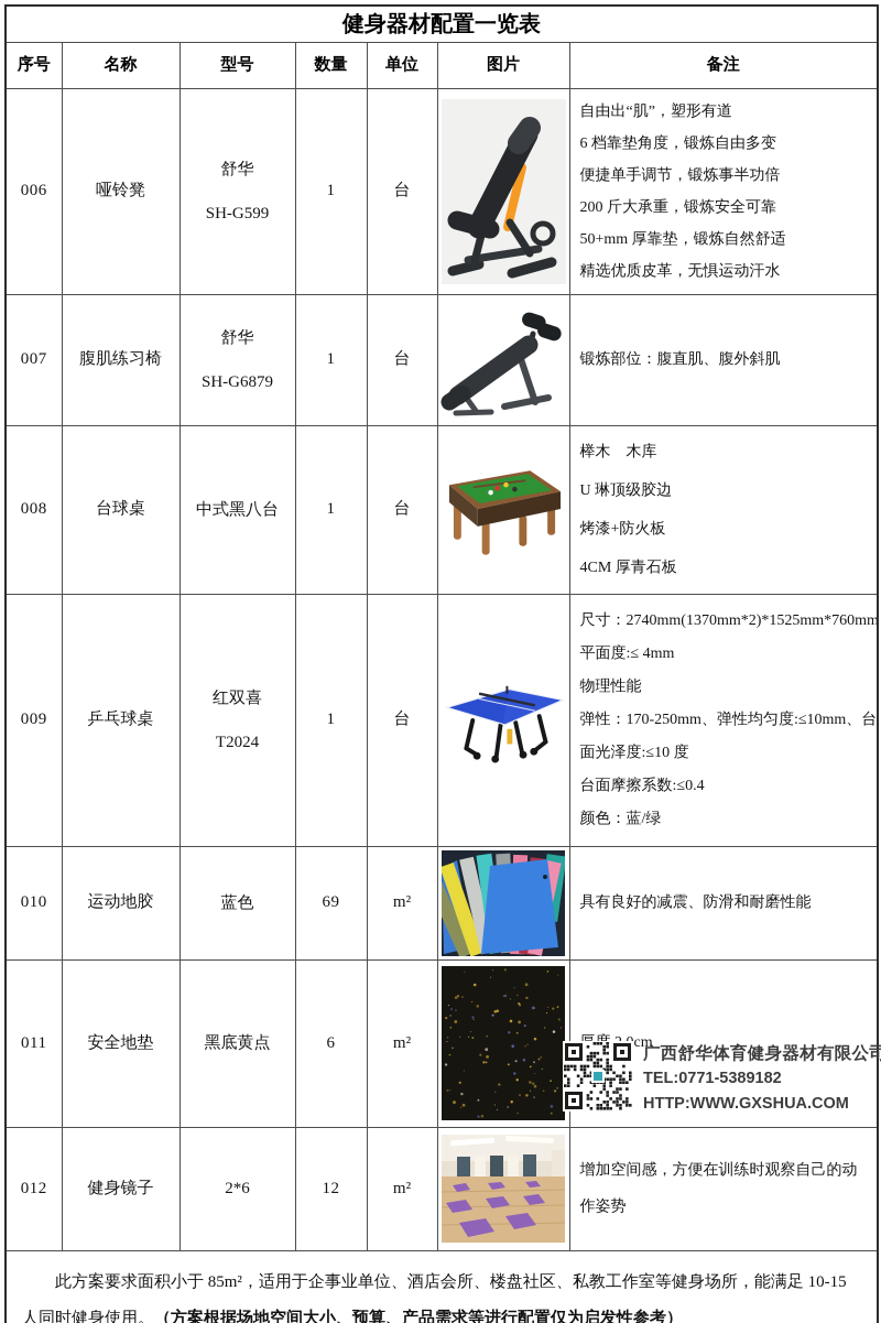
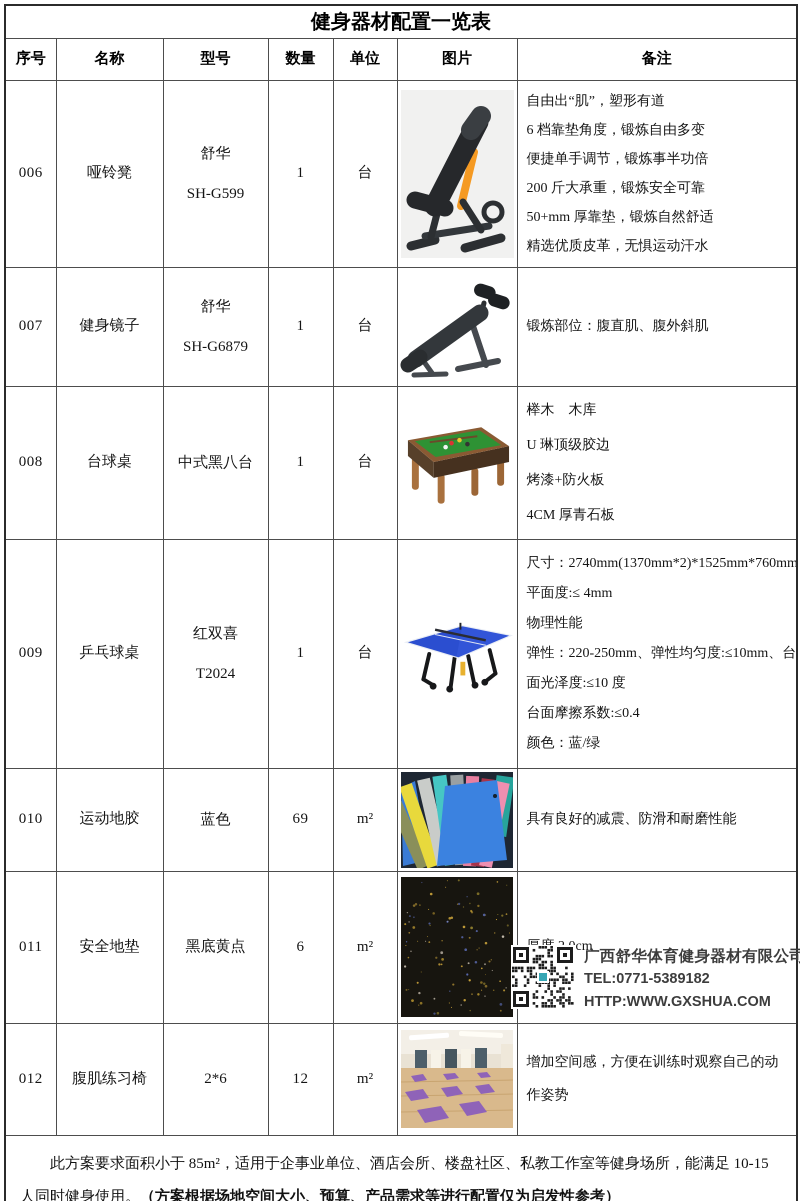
  健身器材配置一览表
  序号	名称	型号	数量	单位	图片	备注
  006	哑铃凳	舒华 SH-G599	1	台		自由出“肌”，塑形有道 6 档靠垫角度，锻炼自由多变 便捷单手调节，锻炼事半功倍 200 斤大承重，锻炼安全可靠 50+mm 厚靠垫，锻炼自然舒适 精选优质皮革，无惧运动汗水
- 007	腹肌练习椅	舒华 SH-G6879	1	台		锻炼部位：腹直肌、腹外斜肌
+ 007	健身镜子	舒华 SH-G6879	1	台		锻炼部位：腹直肌、腹外斜肌
  008	台球桌	中式黑八台	1	台		榉木 木库 U 琳顶级胶边 烤漆+防火板 4CM 厚青石板
- 009	乒乓球桌	红双喜 T2024	1	台		尺寸：2740mm(1370mm*2)*1525mm*760mm 平面度:≤ 4mm 物理性能 弹性：170-250mm、弹性均匀度:≤10mm、台 面光泽度:≤10 度 台面摩擦系数:≤0.4 颜色：蓝/绿
+ 009	乒乓球桌	红双喜 T2024	1	台		尺寸：2740mm(1370mm*2)*1525mm*760mm 平面度:≤ 4mm 物理性能 弹性：220-250mm、弹性均匀度:≤10mm、台 面光泽度:≤10 度 台面摩擦系数:≤0.4 颜色：蓝/绿
  010	运动地胶	蓝色	69	m²		具有良好的减震、防滑和耐磨性能
  011	安全地垫	黑底黄点	6	m²		cm
- 012	健身镜子	2*6	12	m²		增加空间感，方便在训练时观察自己的动作姿势
+ 012	腹肌练习椅	2*6	12	m²		增加空间感，方便在训练时观察自己的动作姿势
  此方案要求面积小于 85m²，适用于企事业单位、酒店会所、楼盘社区、私教工作室等健身场所，能满足 10-15 人同时健身使用。（方案根据场地空间大小、预算、产品需求等进行配置仅为启发性参考）
  广西舒华体育健身器材有限公司
  TEL:0771-5389182
  HTTP:WWW.GXSHUA.COM
